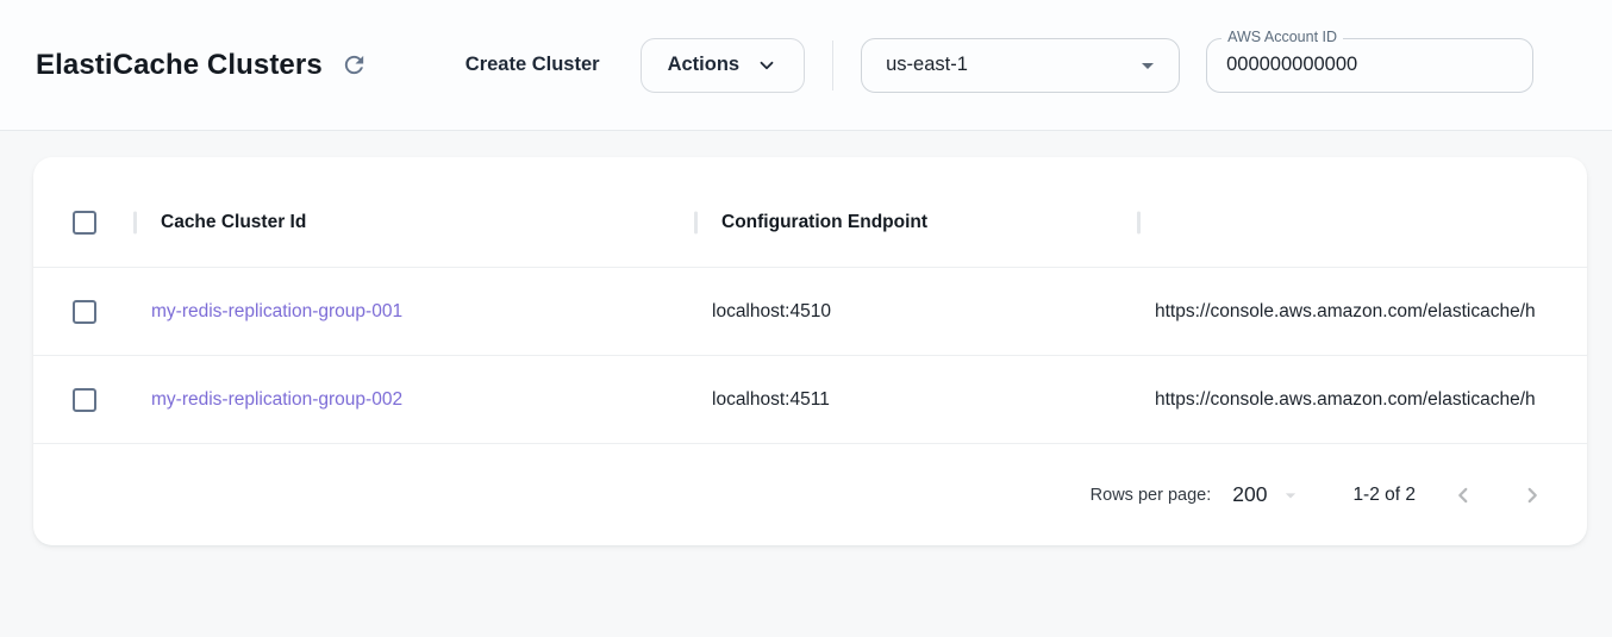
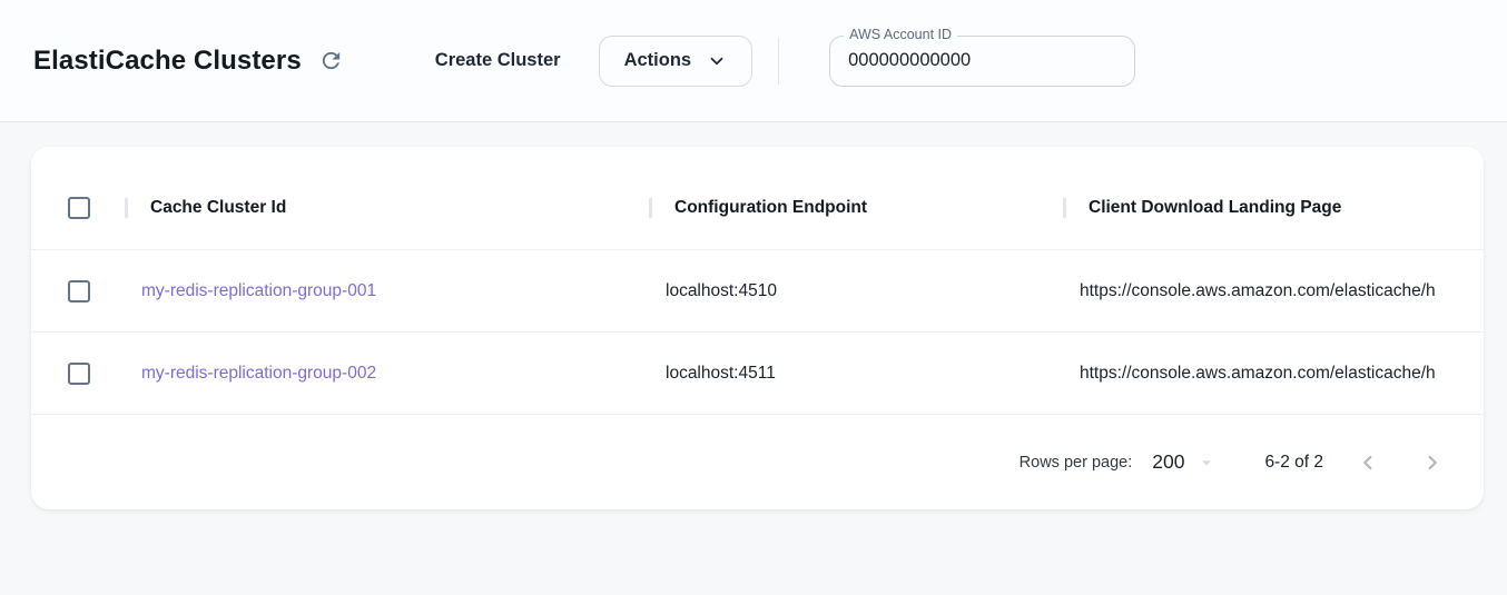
  ElastiCache Clusters
  Create Cluster
  Actions
- us-east-1
  AWS Account ID
  000000000000
  Cache Cluster Id
  Configuration Endpoint
+ Client Download Landing Page
  my-redis-replication-group-001
  localhost:4510
  https://console.aws.amazon.com/elasticache/h
  my-redis-replication-group-002
  localhost:4511
  https://console.aws.amazon.com/elasticache/h
  Rows per page:
  200
- 1-2 of 2
+ 6-2 of 2
